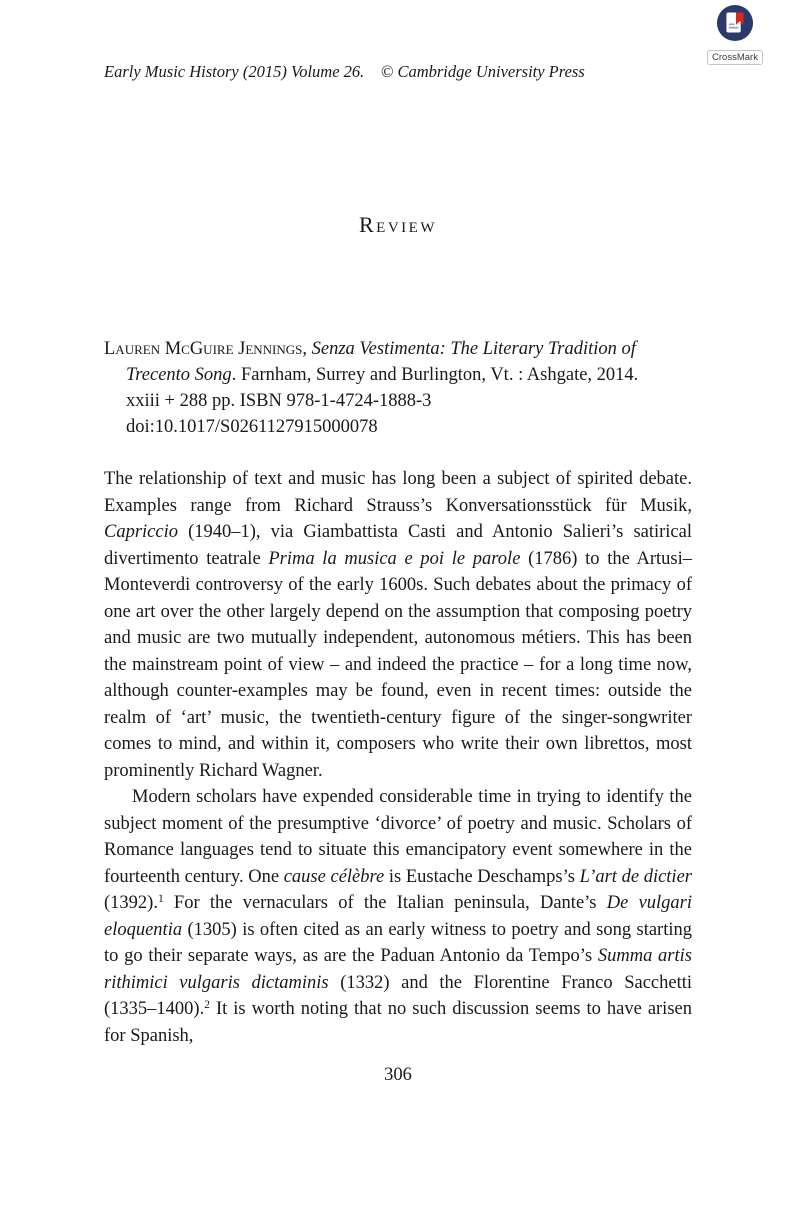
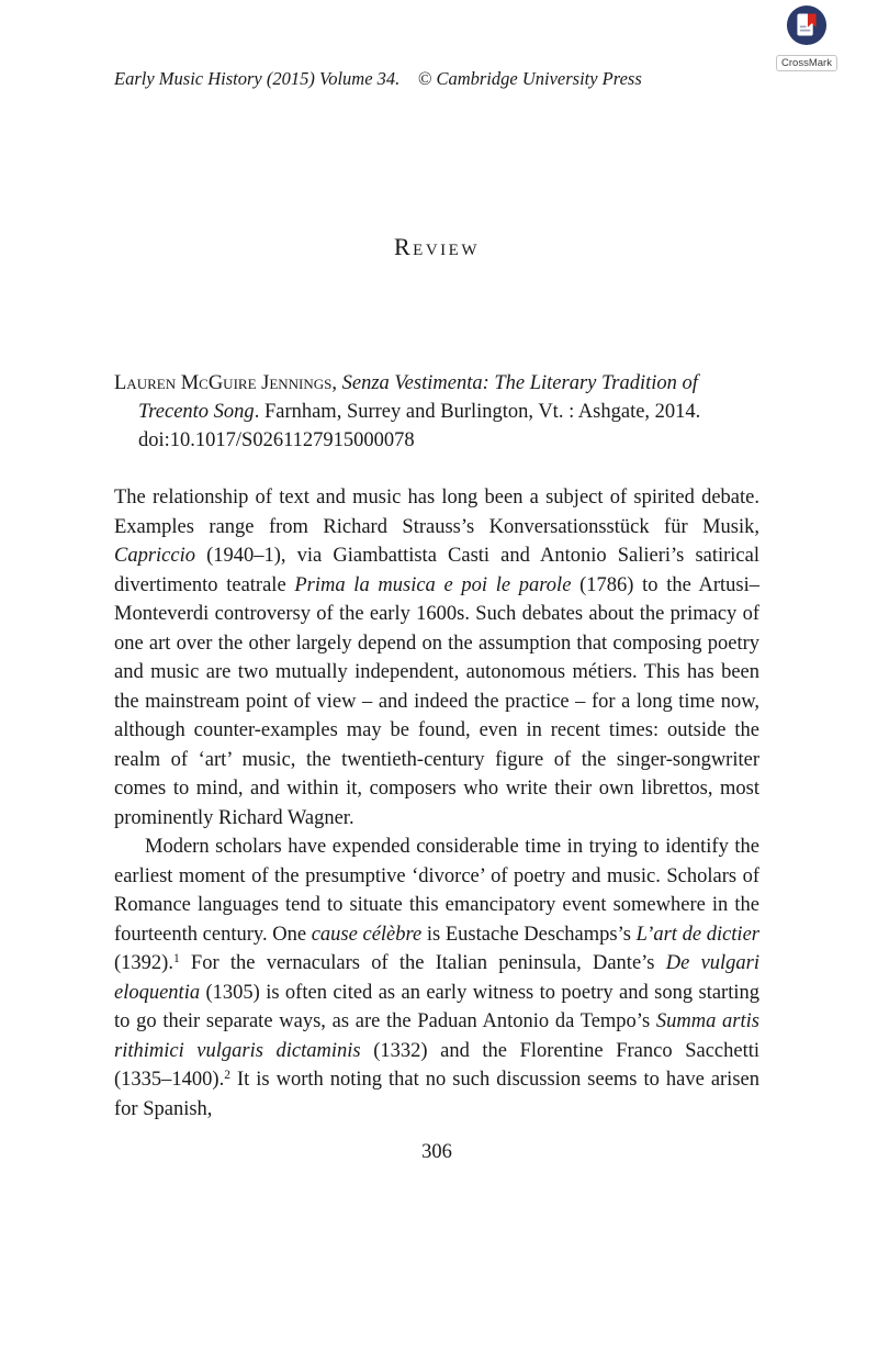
  CrossMark
- Early Music History (2015) Volume 26. © Cambridge University Press
+ Early Music History (2015) Volume 34. © Cambridge University Press
  Review
  Lauren McGuire Jennings, Senza Vestimenta: The Literary Tradition of
  Trecento Song. Farnham, Surrey and Burlington, Vt. : Ashgate, 2014.
- xxiii + 288 pp. ISBN 978-1-4724-1888-3
  doi:10.1017/S0261127915000078
  The relationship of text and music has long been a subject of spirited debate. Examples range from Richard Strauss’s Konversationsstück für Musik, Capriccio (1940–1), via Giambattista Casti and Antonio Salieri’s satirical divertimento teatrale Prima la musica e poi le parole (1786) to the Artusi–Monteverdi controversy of the early 1600s. Such debates about the primacy of one art over the other largely depend on the assumption that composing poetry and music are two mutually independent, autonomous métiers. This has been the mainstream point of view – and indeed the practice – for a long time now, although counter-examples may be found, even in recent times: outside the realm of ‘art’ music, the twentieth-century figure of the singer-songwriter comes to mind, and within it, composers who write their own librettos, most prominently Richard Wagner.
- Modern scholars have expended considerable time in trying to identify the subject moment of the presumptive ‘divorce’ of poetry and music. Scholars of Romance languages tend to situate this emancipatory event somewhere in the fourteenth century. One cause célèbre is Eustache Deschamps’s L’art de dictier (1392).1 For the vernaculars of the Italian peninsula, Dante’s De vulgari eloquentia (1305) is often cited as an early witness to poetry and song starting to go their separate ways, as are the Paduan Antonio da Tempo’s Summa artis rithimici vulgaris dictaminis (1332) and the Florentine Franco Sacchetti (1335–1400).2 It is worth noting that no such discussion seems to have arisen for Spanish,
+ Modern scholars have expended considerable time in trying to identify the earliest moment of the presumptive ‘divorce’ of poetry and music. Scholars of Romance languages tend to situate this emancipatory event somewhere in the fourteenth century. One cause célèbre is Eustache Deschamps’s L’art de dictier (1392).1 For the vernaculars of the Italian peninsula, Dante’s De vulgari eloquentia (1305) is often cited as an early witness to poetry and song starting to go their separate ways, as are the Paduan Antonio da Tempo’s Summa artis rithimici vulgaris dictaminis (1332) and the Florentine Franco Sacchetti (1335–1400).2 It is worth noting that no such discussion seems to have arisen for Spanish,
  306
